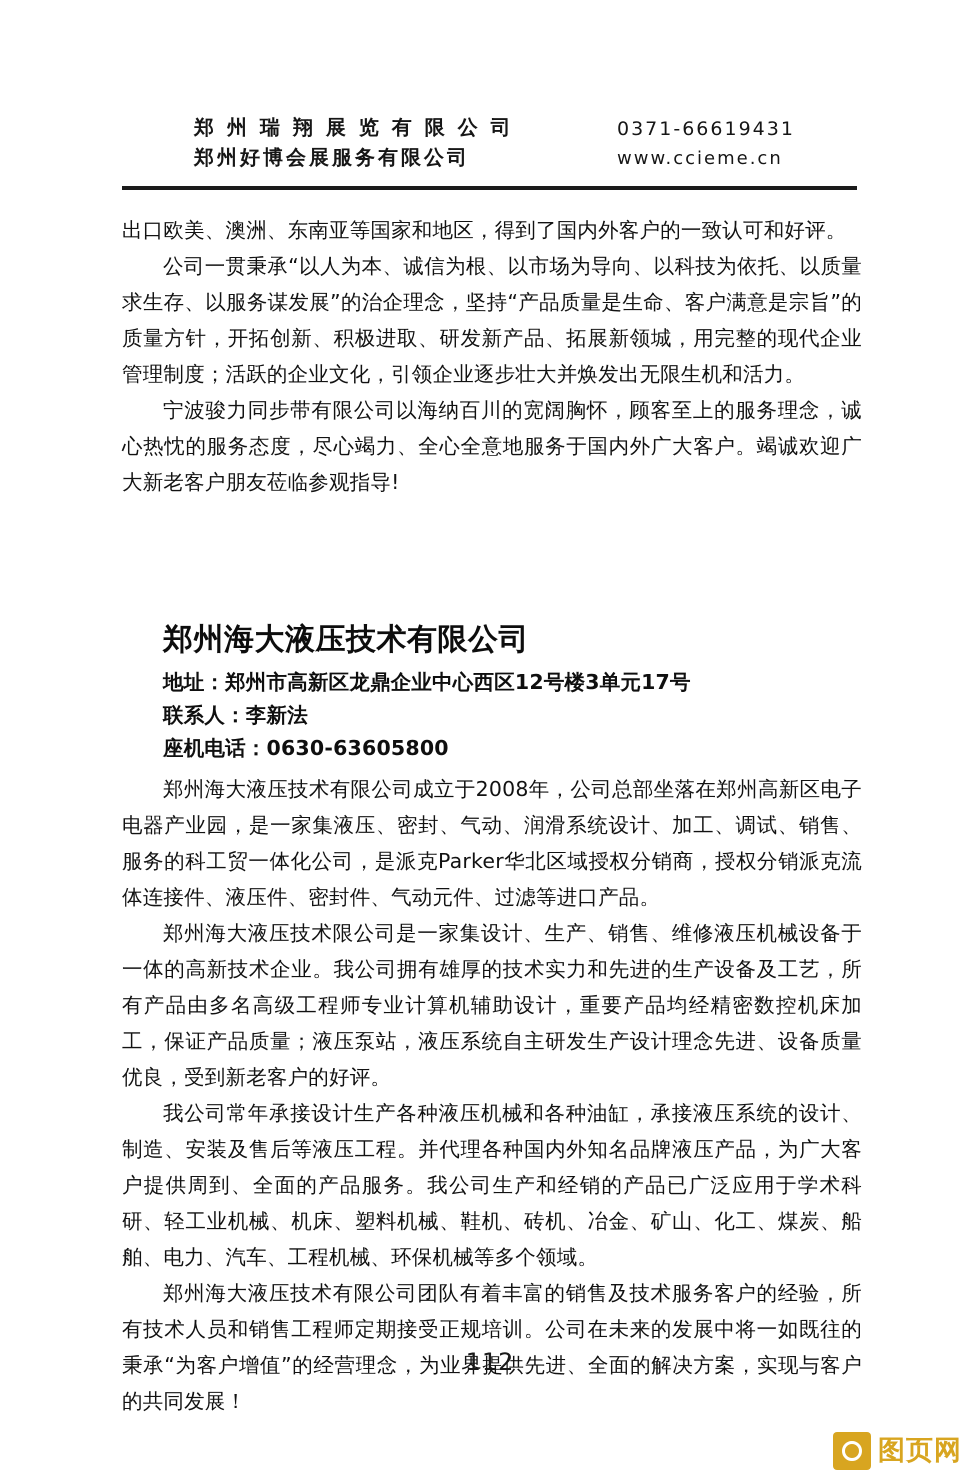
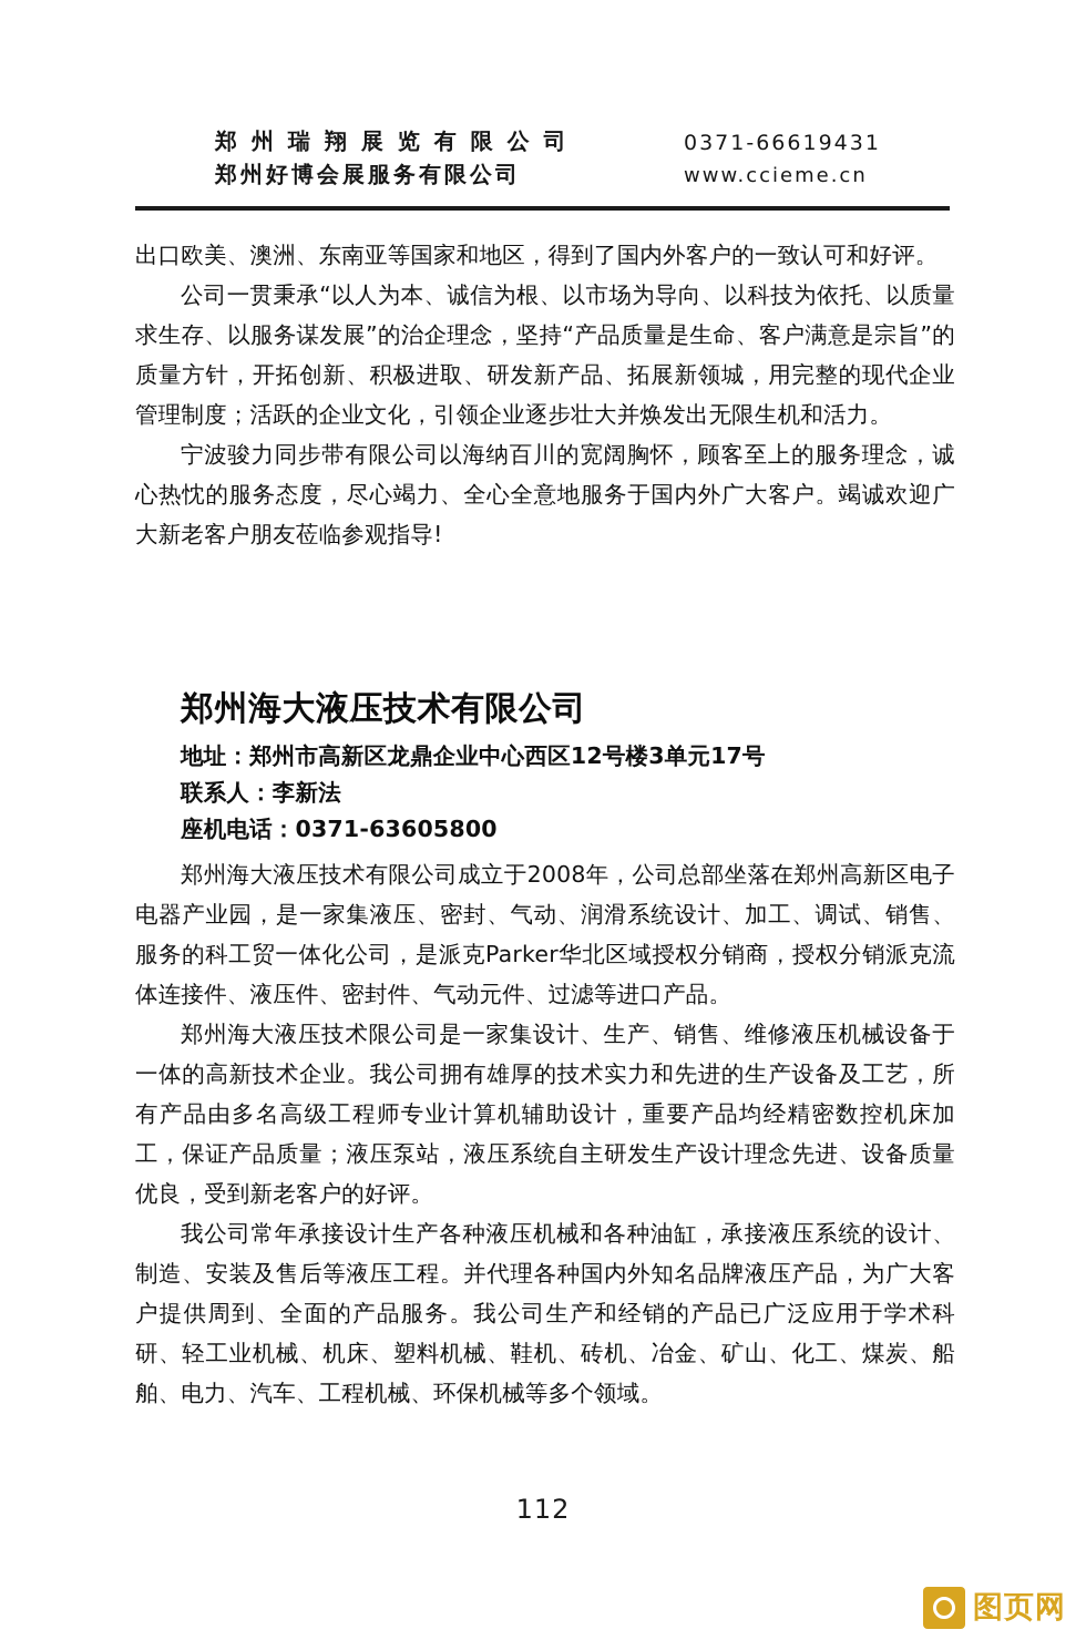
  郑 州 瑞 翔 展 览 有 限 公 司
  郑州好博会展服务有限公司
  0371-66619431
  www.ccieme.cn
  出口欧美、澳洲、东南亚等国家和地区，得到了国内外客户的一致认可和好评。
  公司一贯秉承“以人为本、诚信为根、以市场为导向、以科技为依托、以质量求生存、以服务谋发展”的治企理念，坚持“产品质量是生命、客户满意是宗旨”的质量方针，开拓创新、积极进取、研发新产品、拓展新领城，用完整的现代企业管理制度；活跃的企业文化，引领企业逐步壮大并焕发出无限生机和活力。
  宁波骏力同步带有限公司以海纳百川的宽阔胸怀，顾客至上的服务理念，诚心热忱的服务态度，尽心竭力、全心全意地服务于国内外广大客户。竭诚欢迎广大新老客户朋友莅临参观指导!
  郑州海大液压技术有限公司
  地址：郑州市高新区龙鼎企业中心西区12号楼3单元17号
  联系人：李新法
- 座机电话：0630-63605800
+ 座机电话：0371-63605800
  郑州海大液压技术有限公司成立于2008年，公司总部坐落在郑州高新区电子电器产业园，是一家集液压、密封、气动、润滑系统设计、加工、调试、销售、服务的科工贸一体化公司，是派克Parker华北区域授权分销商，授权分销派克流体连接件、液压件、密封件、气动元件、过滤等进口产品。
  郑州海大液压技术限公司是一家集设计、生产、销售、维修液压机械设备于一体的高新技术企业。我公司拥有雄厚的技术实力和先进的生产设备及工艺，所有产品由多名高级工程师专业计算机辅助设计，重要产品均经精密数控机床加工，保证产品质量；液压泵站，液压系统自主研发生产设计理念先进、设备质量优良，受到新老客户的好评。
  我公司常年承接设计生产各种液压机械和各种油缸，承接液压系统的设计、制造、安装及售后等液压工程。并代理各种国内外知名品牌液压产品，为广大客户提供周到、全面的产品服务。我公司生产和经销的产品已广泛应用于学术科研、轻工业机械、机床、塑料机械、鞋机、砖机、冶金、矿山、化工、煤炭、船舶、电力、汽车、工程机械、环保机械等多个领域。
- 郑州海大液压技术有限公司团队有着丰富的销售及技术服务客户的经验，所有技术人员和销售工程师定期接受正规培训。公司在未来的发展中将一如既往的秉承“为客户增值”的经营理念，为业界提供先进、全面的解决方案，实现与客户的共同发展！
  112
  图页网
